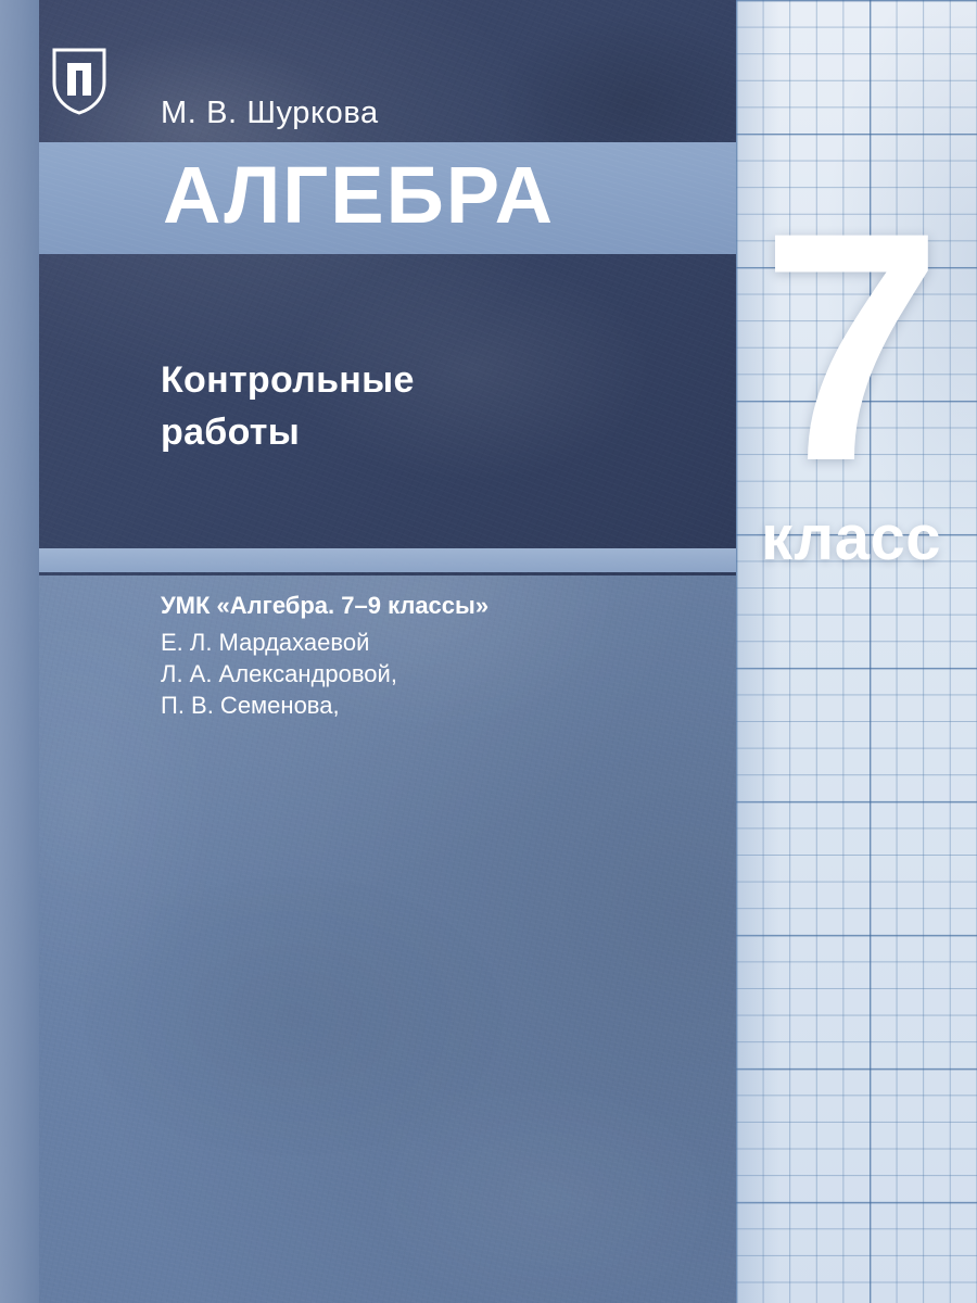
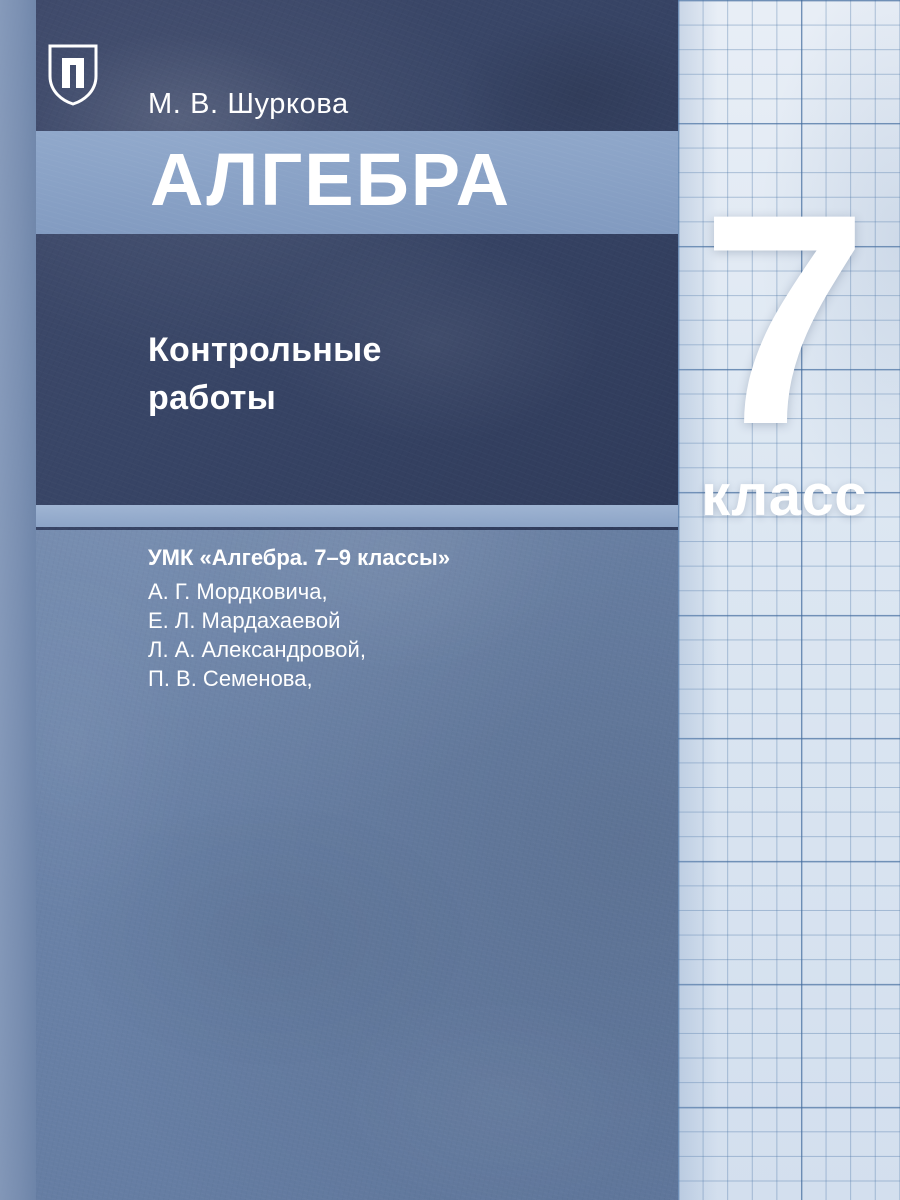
  М. В. Шуркова
  АЛГЕБРА
  Контрольные
  работы
  7
  класс
  УМК «Алгебра. 7–9 классы»
+ А. Г. Мордковича,
  Е. Л. Мардахаевой
  Л. А. Александровой,
  П. В. Семенова,
